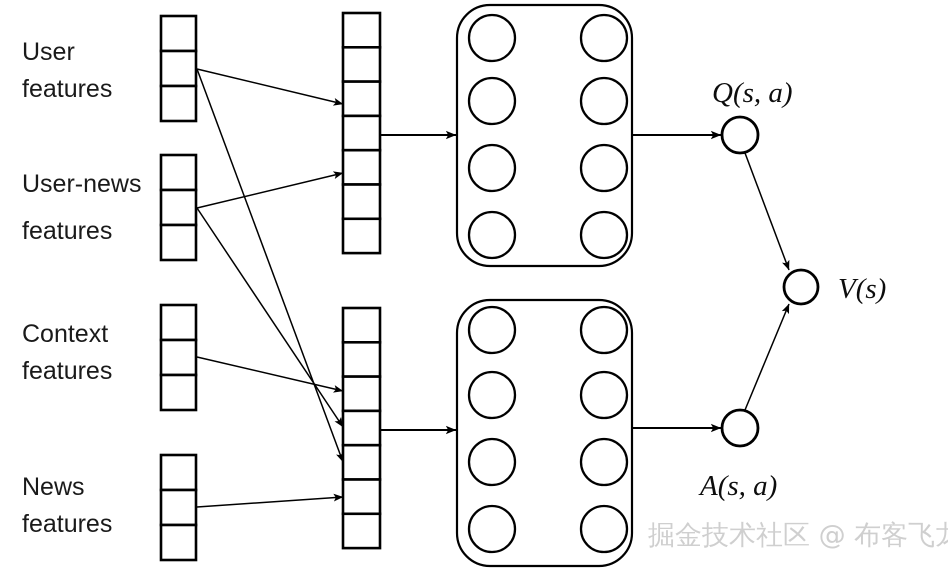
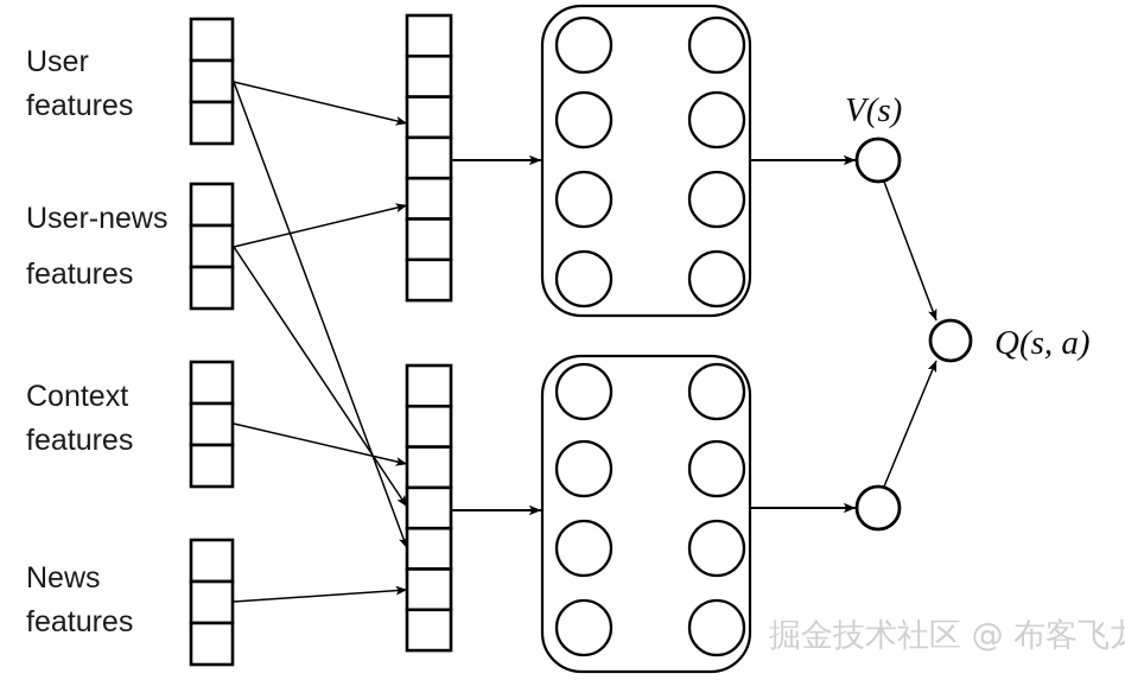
  User
  features
  User-news
  features
  Context
  features
  News
  features
- Q(s, a)
+ V(s)
- A(s, a)
- V(s)
+ Q(s, a)
  掘金技术社区 @ 布客飞
